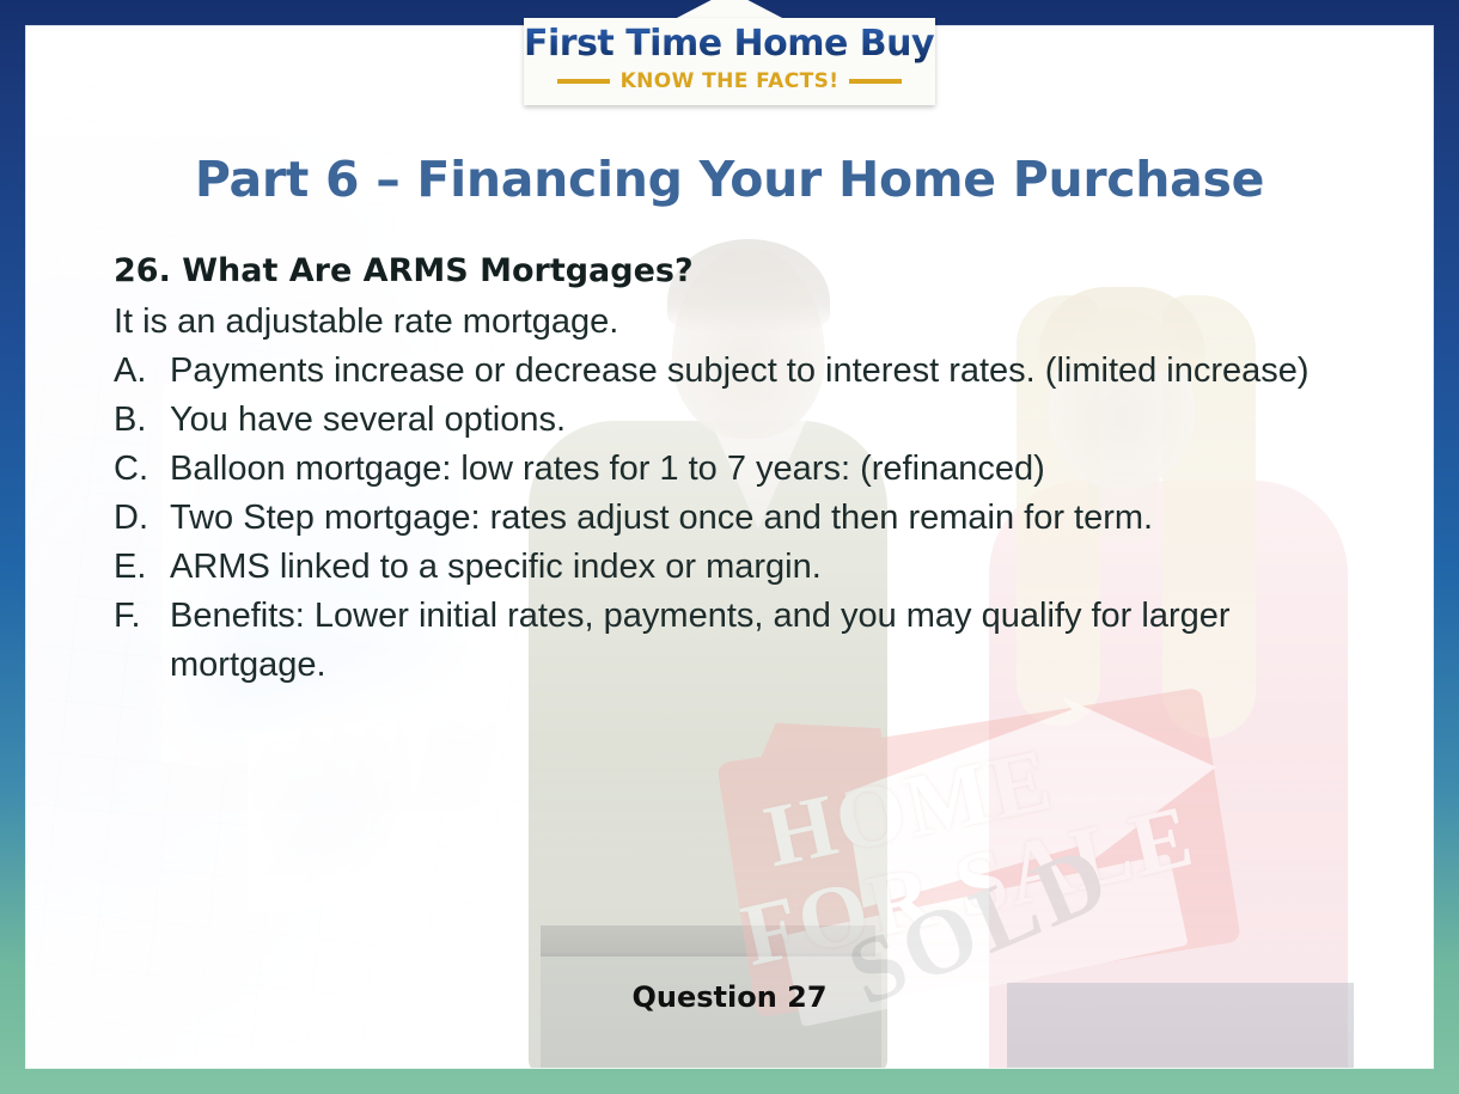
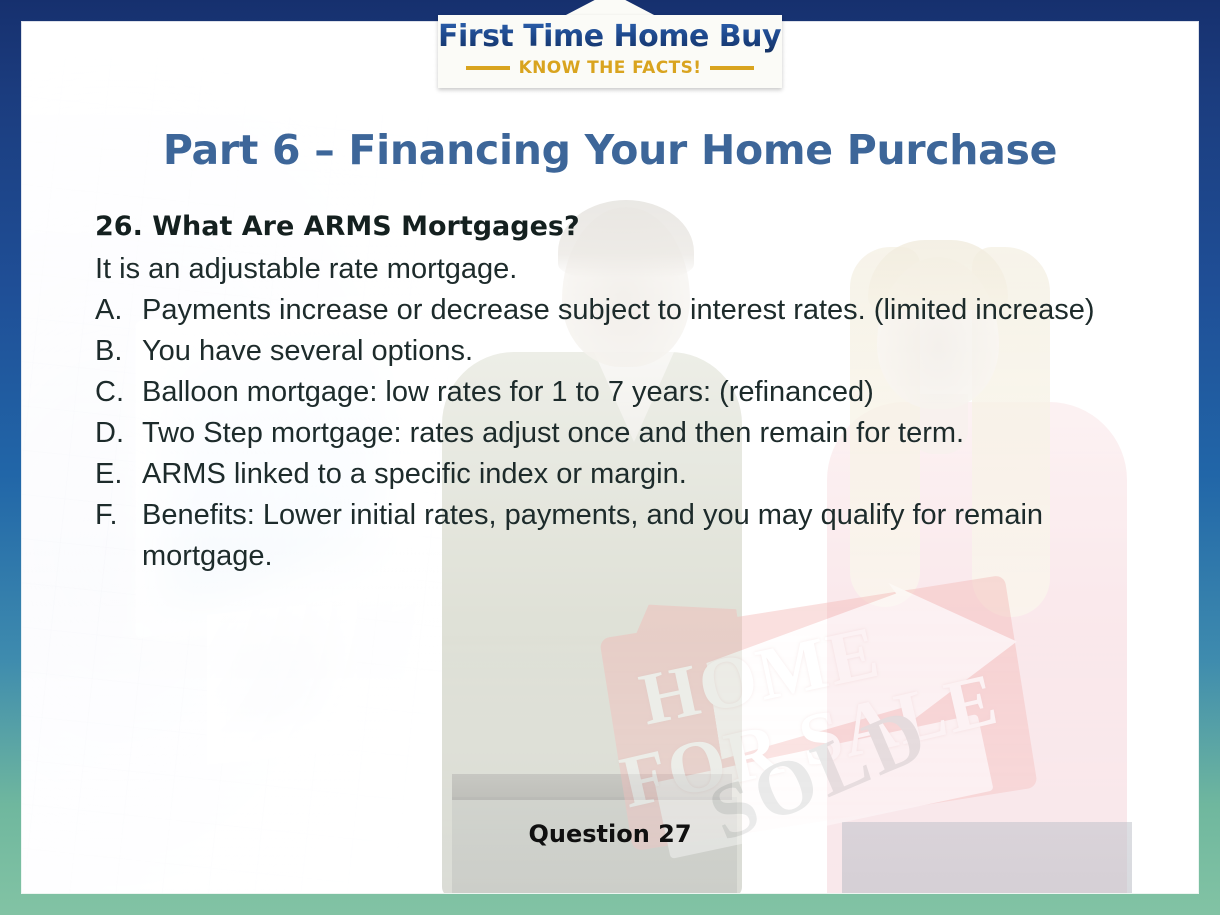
  Part 6 – Financing Your Home Purchase
  26. What Are ARMS Mortgages?
  It is an adjustable rate mortgage.
  A.
  Payments increase or decrease subject to interest rates. (limited increase)
  B.
  You have several options.
  C.
  Balloon mortgage: low rates for 1 to 7 years: (refinanced)
  D.
  Two Step mortgage: rates adjust once and then remain for term.
  E.
  ARMS linked to a specific index or margin.
  F.
- Benefits: Lower initial rates, payments, and you may qualify for larger mortgage.
+ Benefits: Lower initial rates, payments, and you may qualify for remain mortgage.
  Question 27
  First Time Home Buyer
  KNOW THE FACTS!
